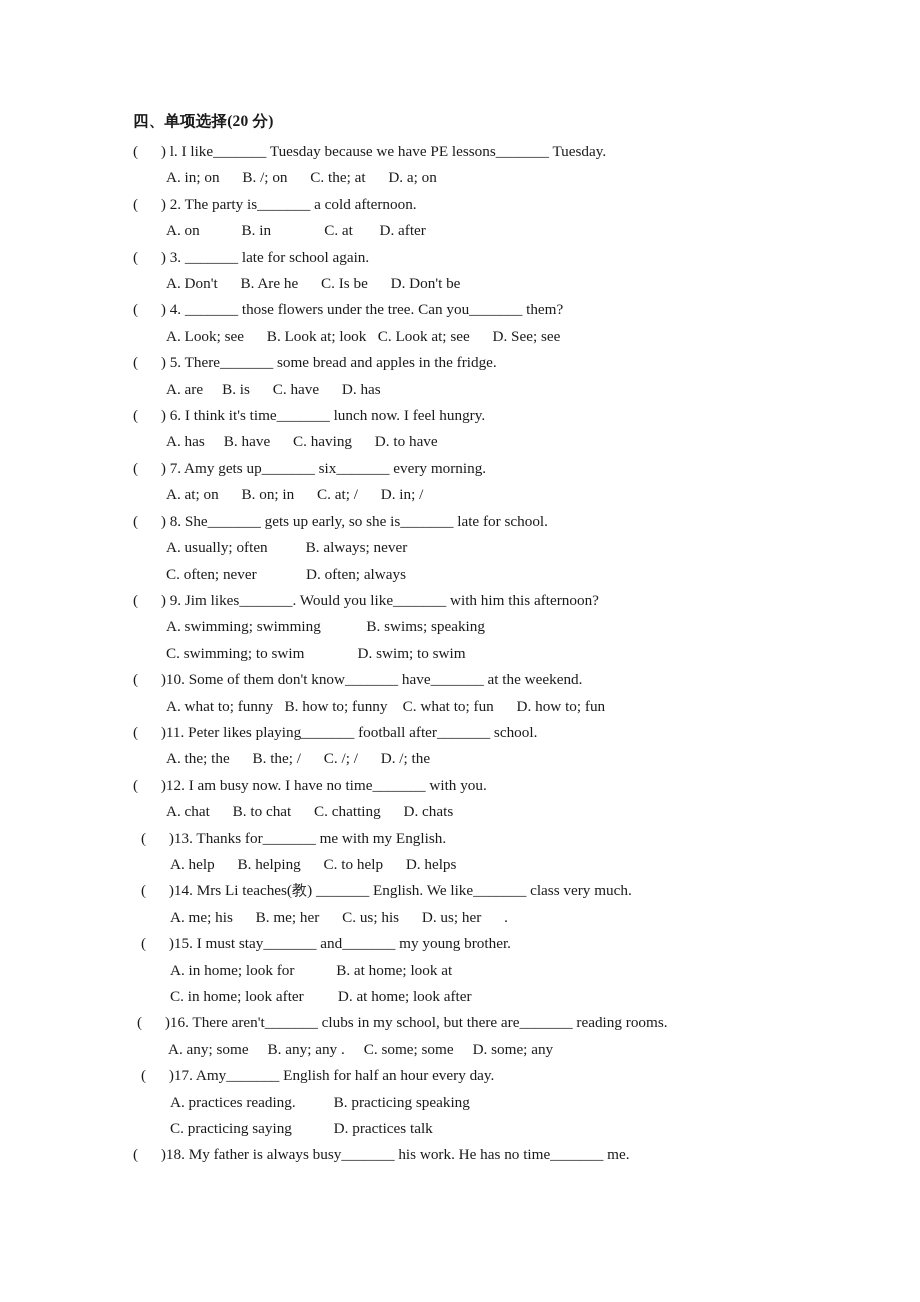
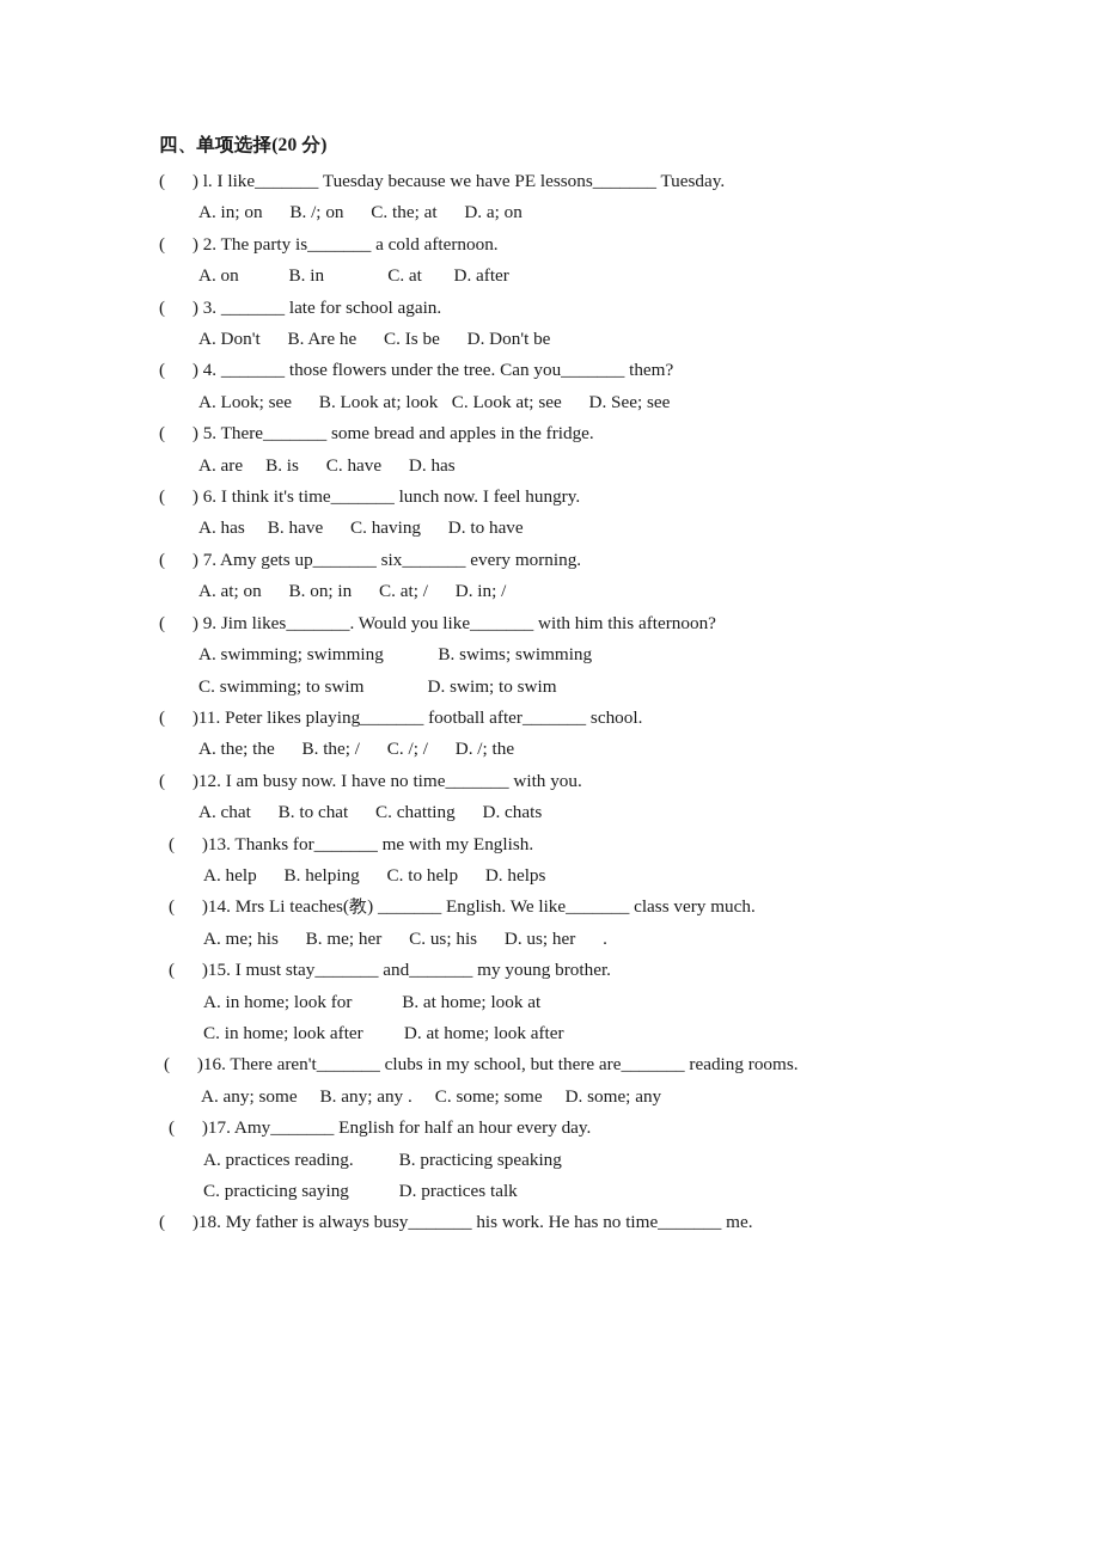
  四、单项选择(20 分)
  ( ) l. I like_______ Tuesday because we have PE lessons_______ Tuesday.
  A. in; on B. /; on C. the; at D. a; on
  ( ) 2. The party is_______ a cold afternoon.
  A. on B. in C. at D. after
  ( ) 3. _______ late for school again.
  A. Don't B. Are he C. Is be D. Don't be
  ( ) 4. _______ those flowers under the tree. Can you_______ them?
  A. Look; see B. Look at; look C. Look at; see D. See; see
  ( ) 5. There_______ some bread and apples in the fridge.
  A. are B. is C. have D. has
  ( ) 6. I think it's time_______ lunch now. I feel hungry.
  A. has B. have C. having D. to have
  ( ) 7. Amy gets up_______ six_______ every morning.
  A. at; on B. on; in C. at; / D. in; /
- ( ) 8. She_______ gets up early, so she is_______ late for school.
- A. usually; often B. always; never
- C. often; never D. often; always
  ( ) 9. Jim likes_______. Would you like_______ with him this afternoon?
- A. swimming; swimming B. swims; speaking
+ A. swimming; swimming B. swims; swimming
  C. swimming; to swim D. swim; to swim
- ( )10. Some of them don't know_______ have_______ at the weekend.
- A. what to; funny B. how to; funny C. what to; fun D. how to; fun
  ( )11. Peter likes playing_______ football after_______ school.
  A. the; the B. the; / C. /; / D. /; the
  ( )12. I am busy now. I have no time_______ with you.
  A. chat B. to chat C. chatting D. chats
  ( )13. Thanks for_______ me with my English.
  A. help B. helping C. to help D. helps
  ( )14. Mrs Li teaches(教) _______ English. We like_______ class very much.
  A. me; his B. me; her C. us; his D. us; her .
  ( )15. I must stay_______ and_______ my young brother.
  A. in home; look for B. at home; look at
  C. in home; look after D. at home; look after
  ( )16. There aren't_______ clubs in my school, but there are_______ reading rooms.
  A. any; some B. any; any . C. some; some D. some; any
  ( )17. Amy_______ English for half an hour every day.
  A. practices reading. B. practicing speaking
  C. practicing saying D. practices talk
  ( )18. My father is always busy_______ his work. He has no time_______ me.
